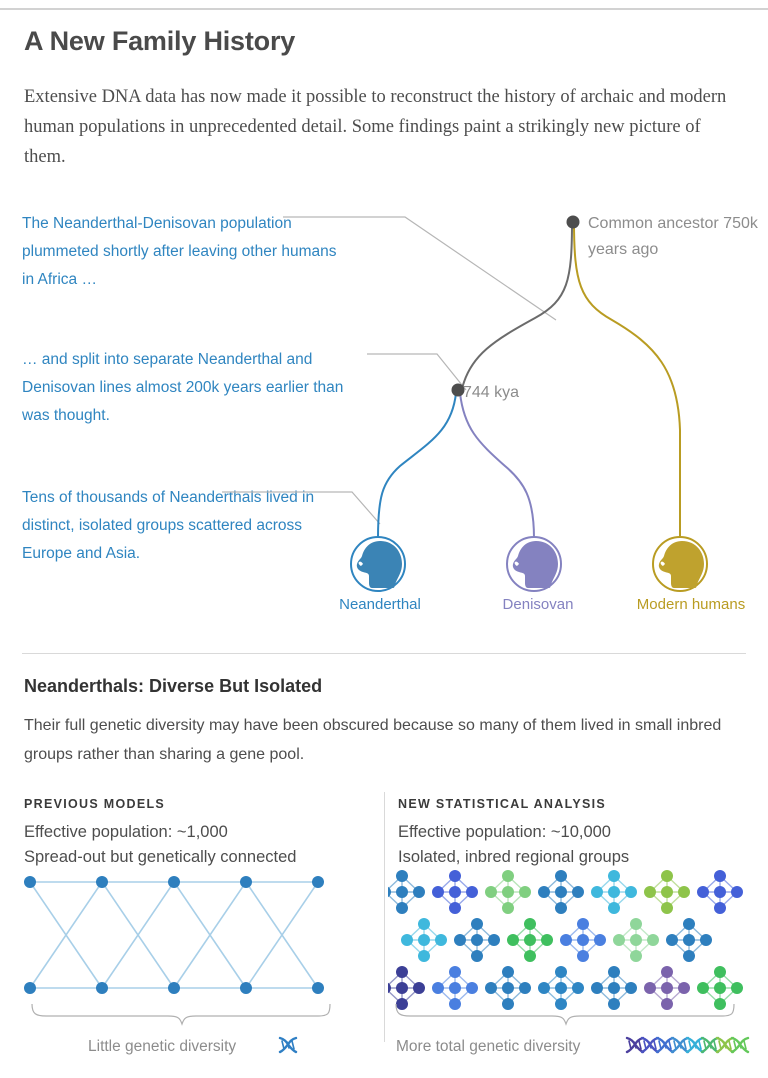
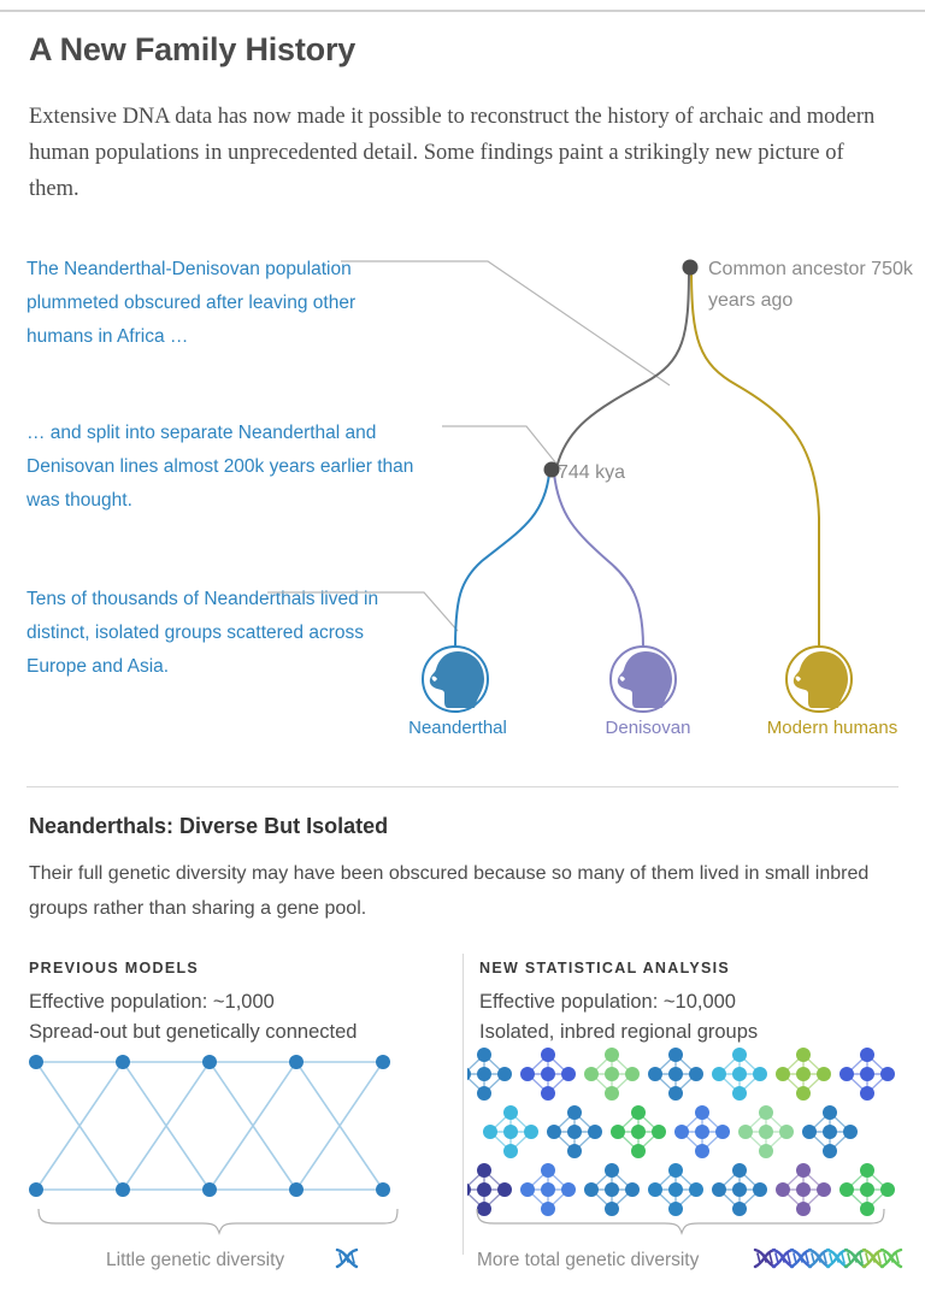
  A New Family History
  Extensive DNA data has now made it possible to reconstruct the history of archaic and modern human populations in unprecedented detail. Some findings paint a strikingly new picture of them.
- The Neanderthal-Denisovan population plummeted shortly after leaving other humans in Africa …
+ The Neanderthal-Denisovan population plummeted obscured after leaving other humans in Africa …
  … and split into separate Neanderthal and Denisovan lines almost 200k years earlier than was thought.
  Tens of thousands of Neanderthals lived in distinct, isolated groups scattered across Europe and Asia.
  Common ancestor 750k years ago
  744 kya
  Neanderthal
  Denisovan
  Modern humans
  Neanderthals: Diverse But Isolated
  Their full genetic diversity may have been obscured because so many of them lived in small inbred groups rather than sharing a gene pool.
  PREVIOUS MODELS
  Effective population: ~1,000
  Spread-out but genetically connected
  NEW STATISTICAL ANALYSIS
  Effective population: ~10,000
  Isolated, inbred regional groups
  Little genetic diversity
  More total genetic diversity
